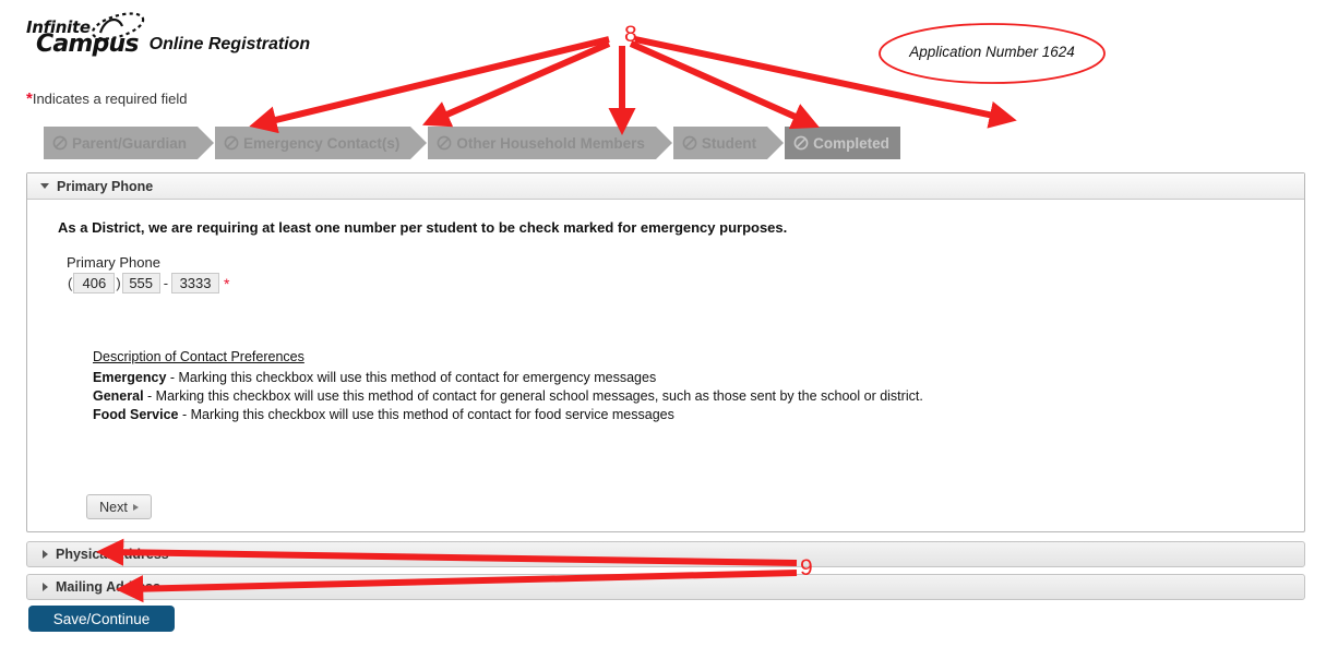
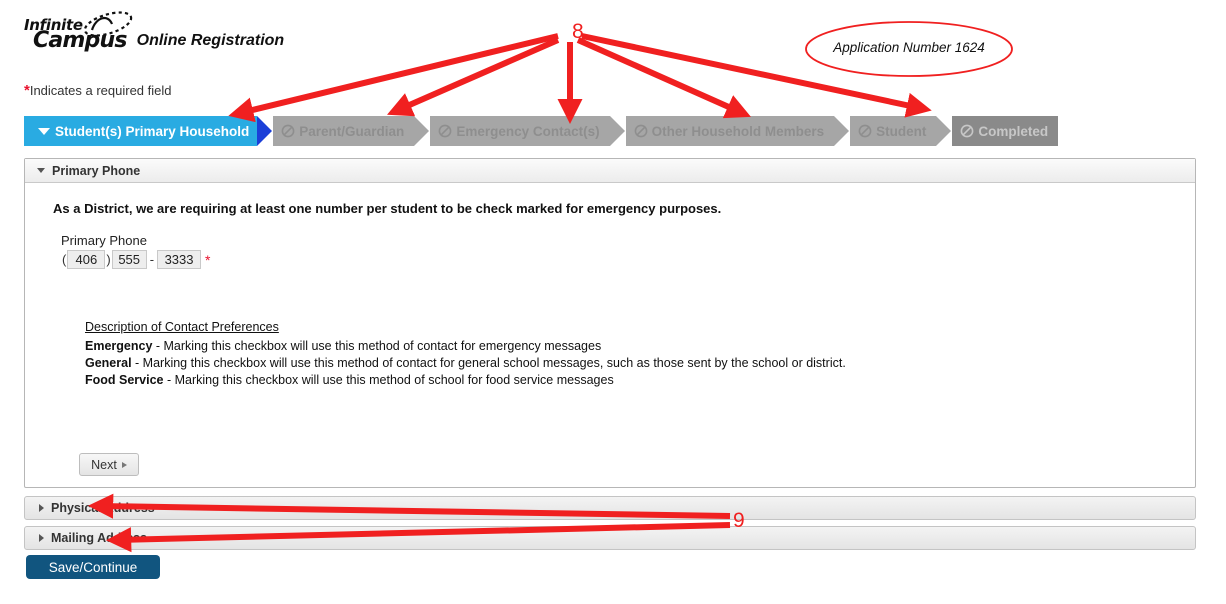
  Infinite
  Campus
  Online Registration
  *Indicates a required field
+ Student(s) Primary Household
  Parent/Guardian
  Emergency Contact(s)
  Other Household Members
  Student
  Completed
  Primary Phone
  As a District, we are requiring at least one number per student to be check marked for emergency purposes.
  Primary Phone
  (
  406
  )
  555
  -
  3333
  *
  Description of Contact Preferences
  Emergency - Marking this checkbox will use this method of contact for emergency messages
  General - Marking this checkbox will use this method of contact for general school messages, such as those sent by the school or district.
- Food Service - Marking this checkbox will use this method of contact for food service messages
+ Food Service - Marking this checkbox will use this method of school for food service messages
  Next
  Mailing Add
  Save/Continue
  8
  9
  Application Number 1624
